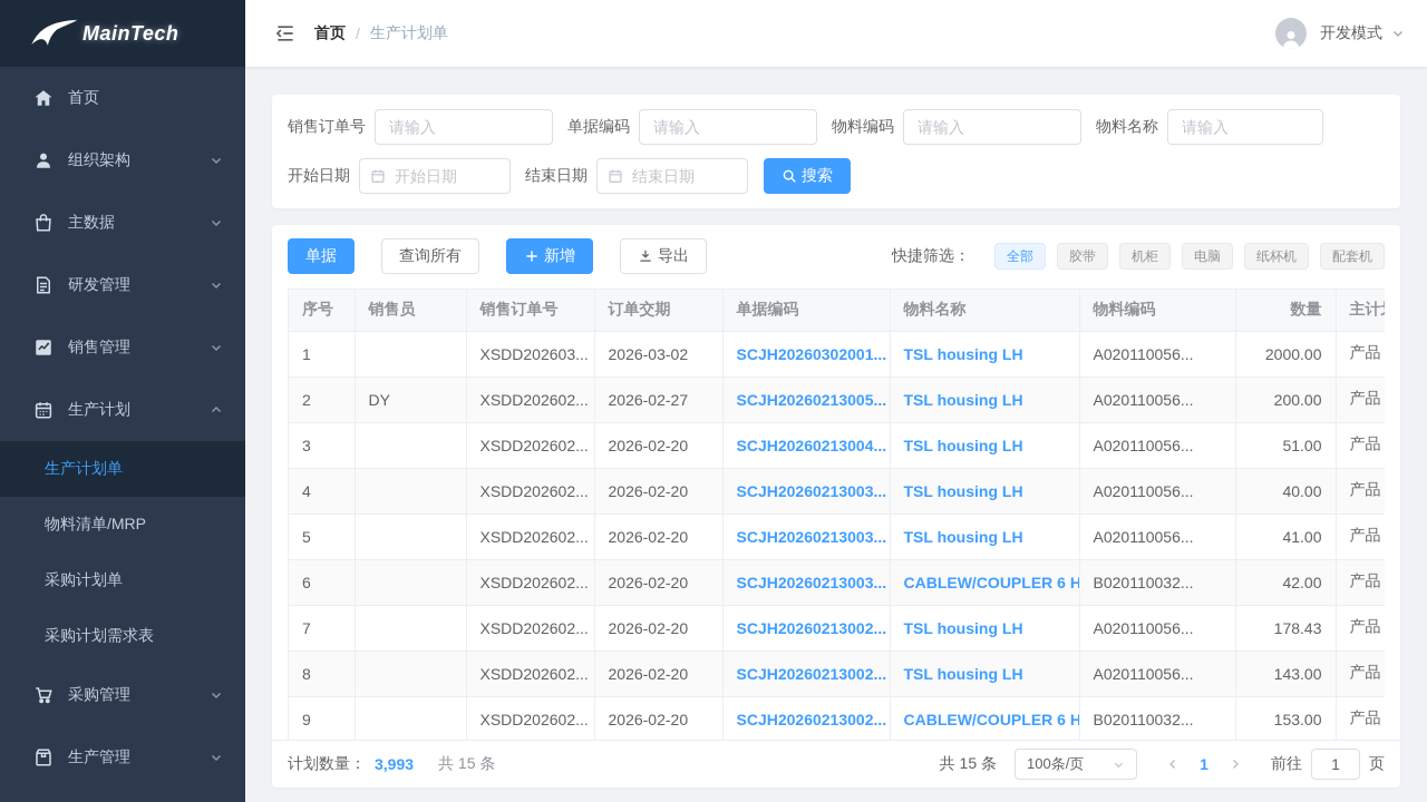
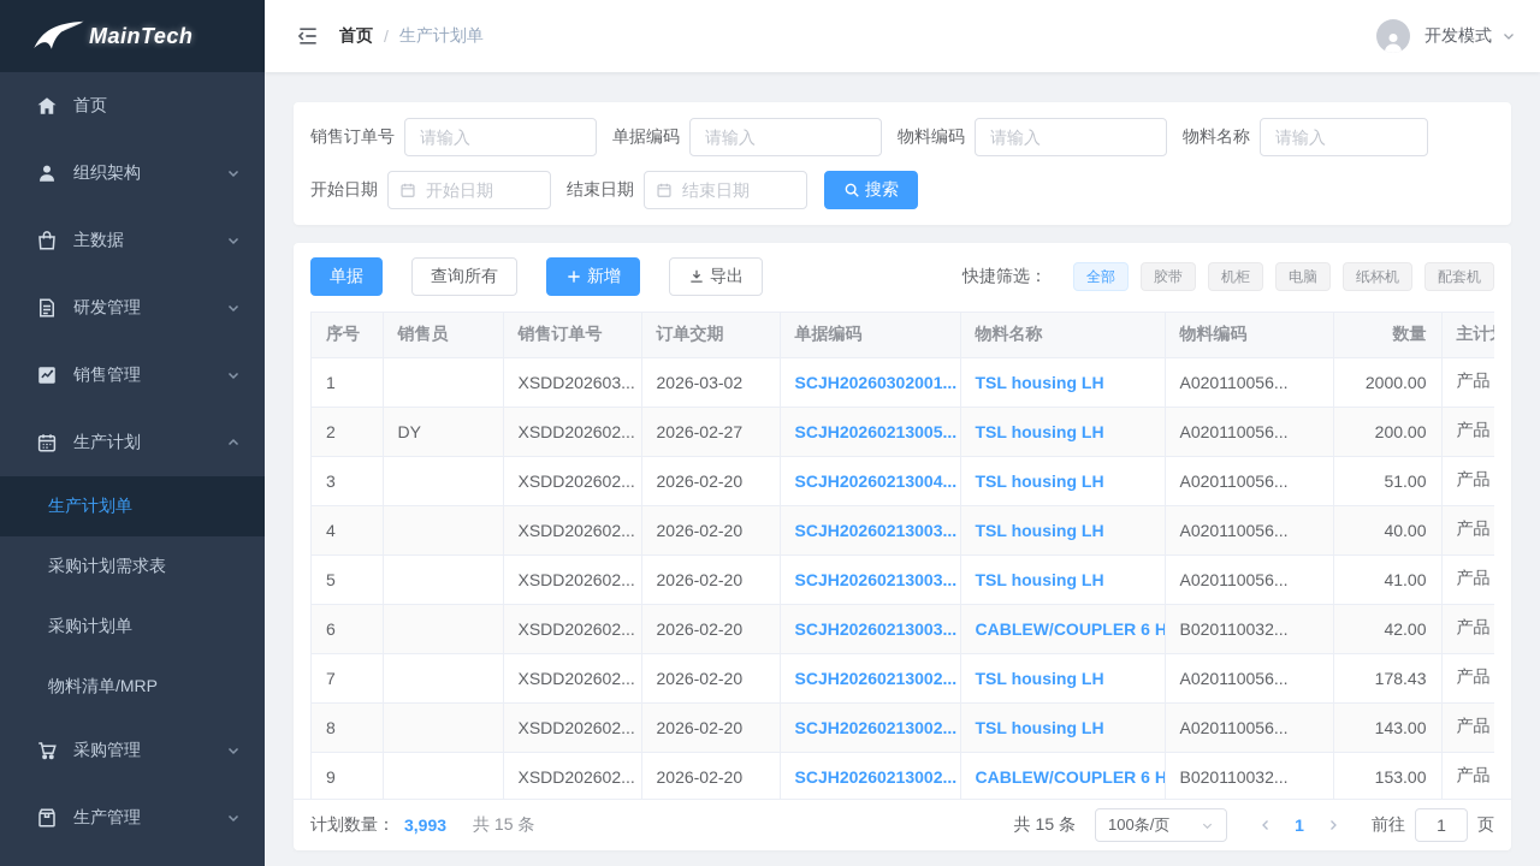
  MainTech
  首页
  组织架构
  主数据
  研发管理
  销售管理
  生产计划
  生产计划单
- 物料清单/MRP
+ 采购计划需求表
  采购计划单
- 采购计划需求表
+ 物料清单/MRP
  采购管理
  生产管理
  首页
  /
  生产计划单
  开发模式
  销售订单号
  请输入
  单据编码
  请输入
  物料编码
  请输入
  物料名称
  请输入
  开始日期
  开始日期
  结束日期
  结束日期
  搜索
  单据
  查询所有
  新增
  导出
  快捷筛选：
  全部
  胶带
  机柜
  电脑
  纸杯机
  配套机
  序号	销售员	销售订单号	订单交期	单据编码	物料名称	物料编码	数量	主计
  1		XSDD202603...	2026-03-02	SCJH20260302001...	TSL housing LH	A020110056...	2000.00	产品
  2	DY	XSDD202602...	2026-02-27	SCJH20260213005...	TSL housing LH	A020110056...	200.00	产品
  3		XSDD202602...	2026-02-20	SCJH20260213004...	TSL housing LH	A020110056...	51.00	产品
  4		XSDD202602...	2026-02-20	SCJH20260213003...	TSL housing LH	A020110056...	40.00	产品
  5		XSDD202602...	2026-02-20	SCJH20260213003...	TSL housing LH	A020110056...	41.00	产品
  6		XSDD202602...	2026-02-20	SCJH20260213003...	CABLEW/COUPLER 6 H	B020110032...	42.00	产品
  7		XSDD202602...	2026-02-20	SCJH20260213002...	TSL housing LH	A020110056...	178.43	产品
  8		XSDD202602...	2026-02-20	SCJH20260213002...	TSL housing LH	A020110056...	143.00	产品
  9		XSDD202602...	2026-02-20	SCJH20260213002...	CABLEW/COUPLER 6 H	B020110032...	153.00	产品
  计划数量：
  3,993
  共 15 条
  共 15 条
  100条/页
  1
  前往
  1
  页
